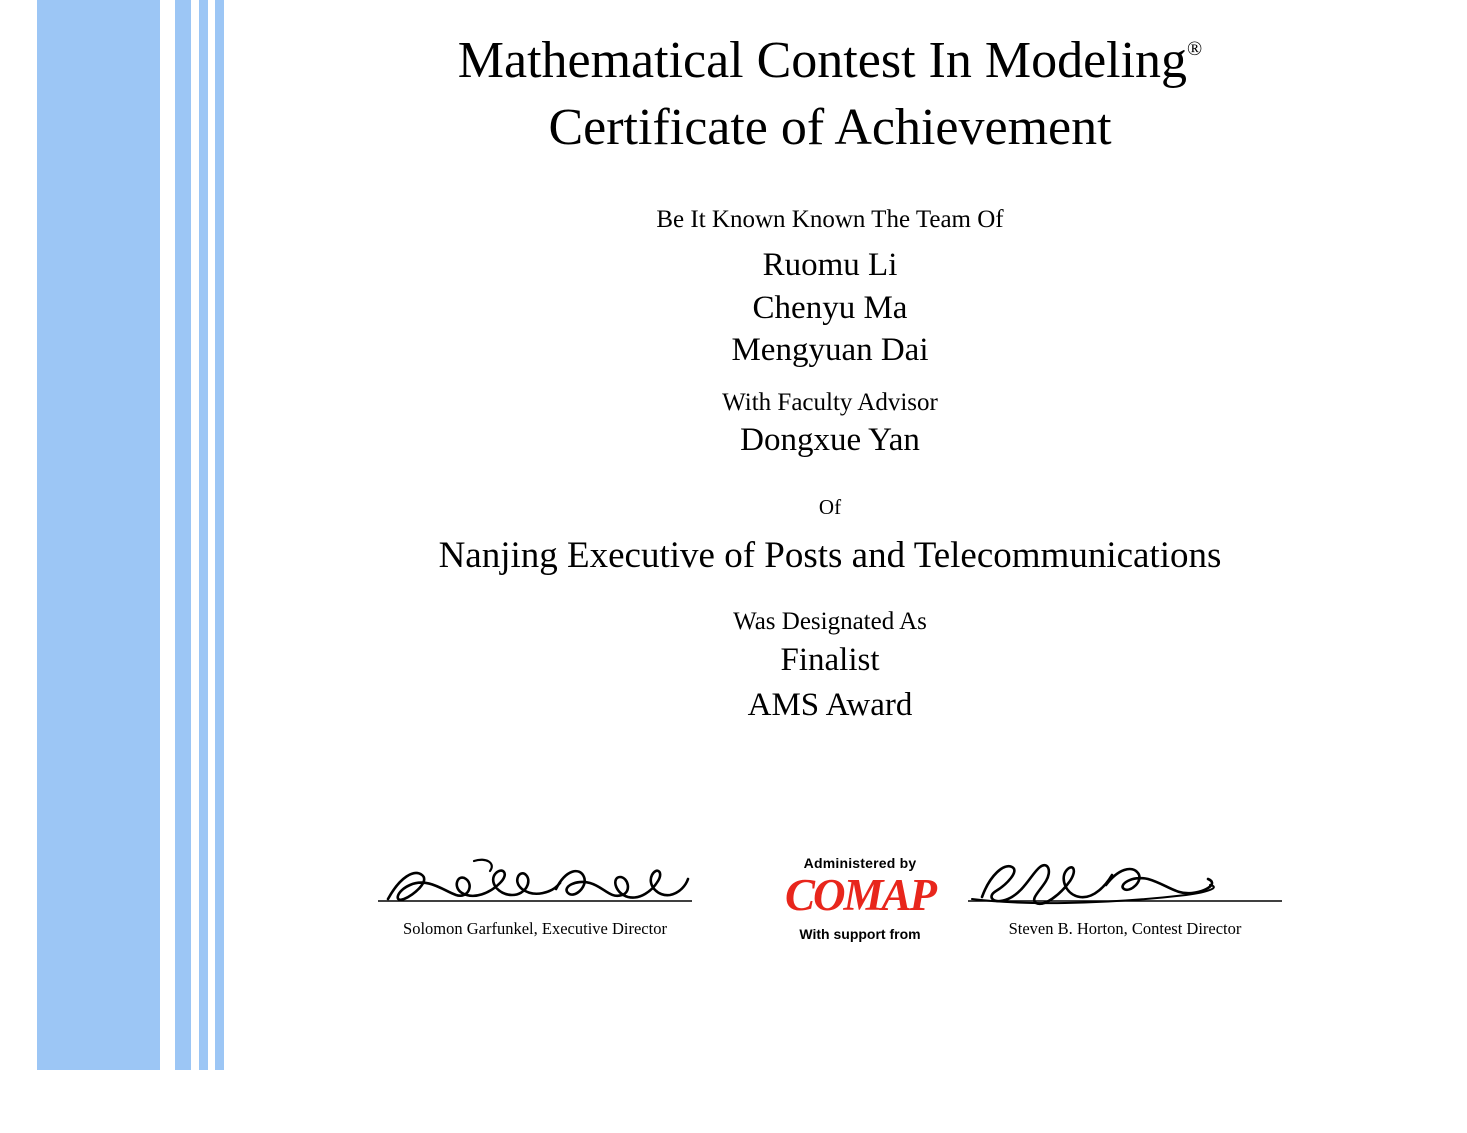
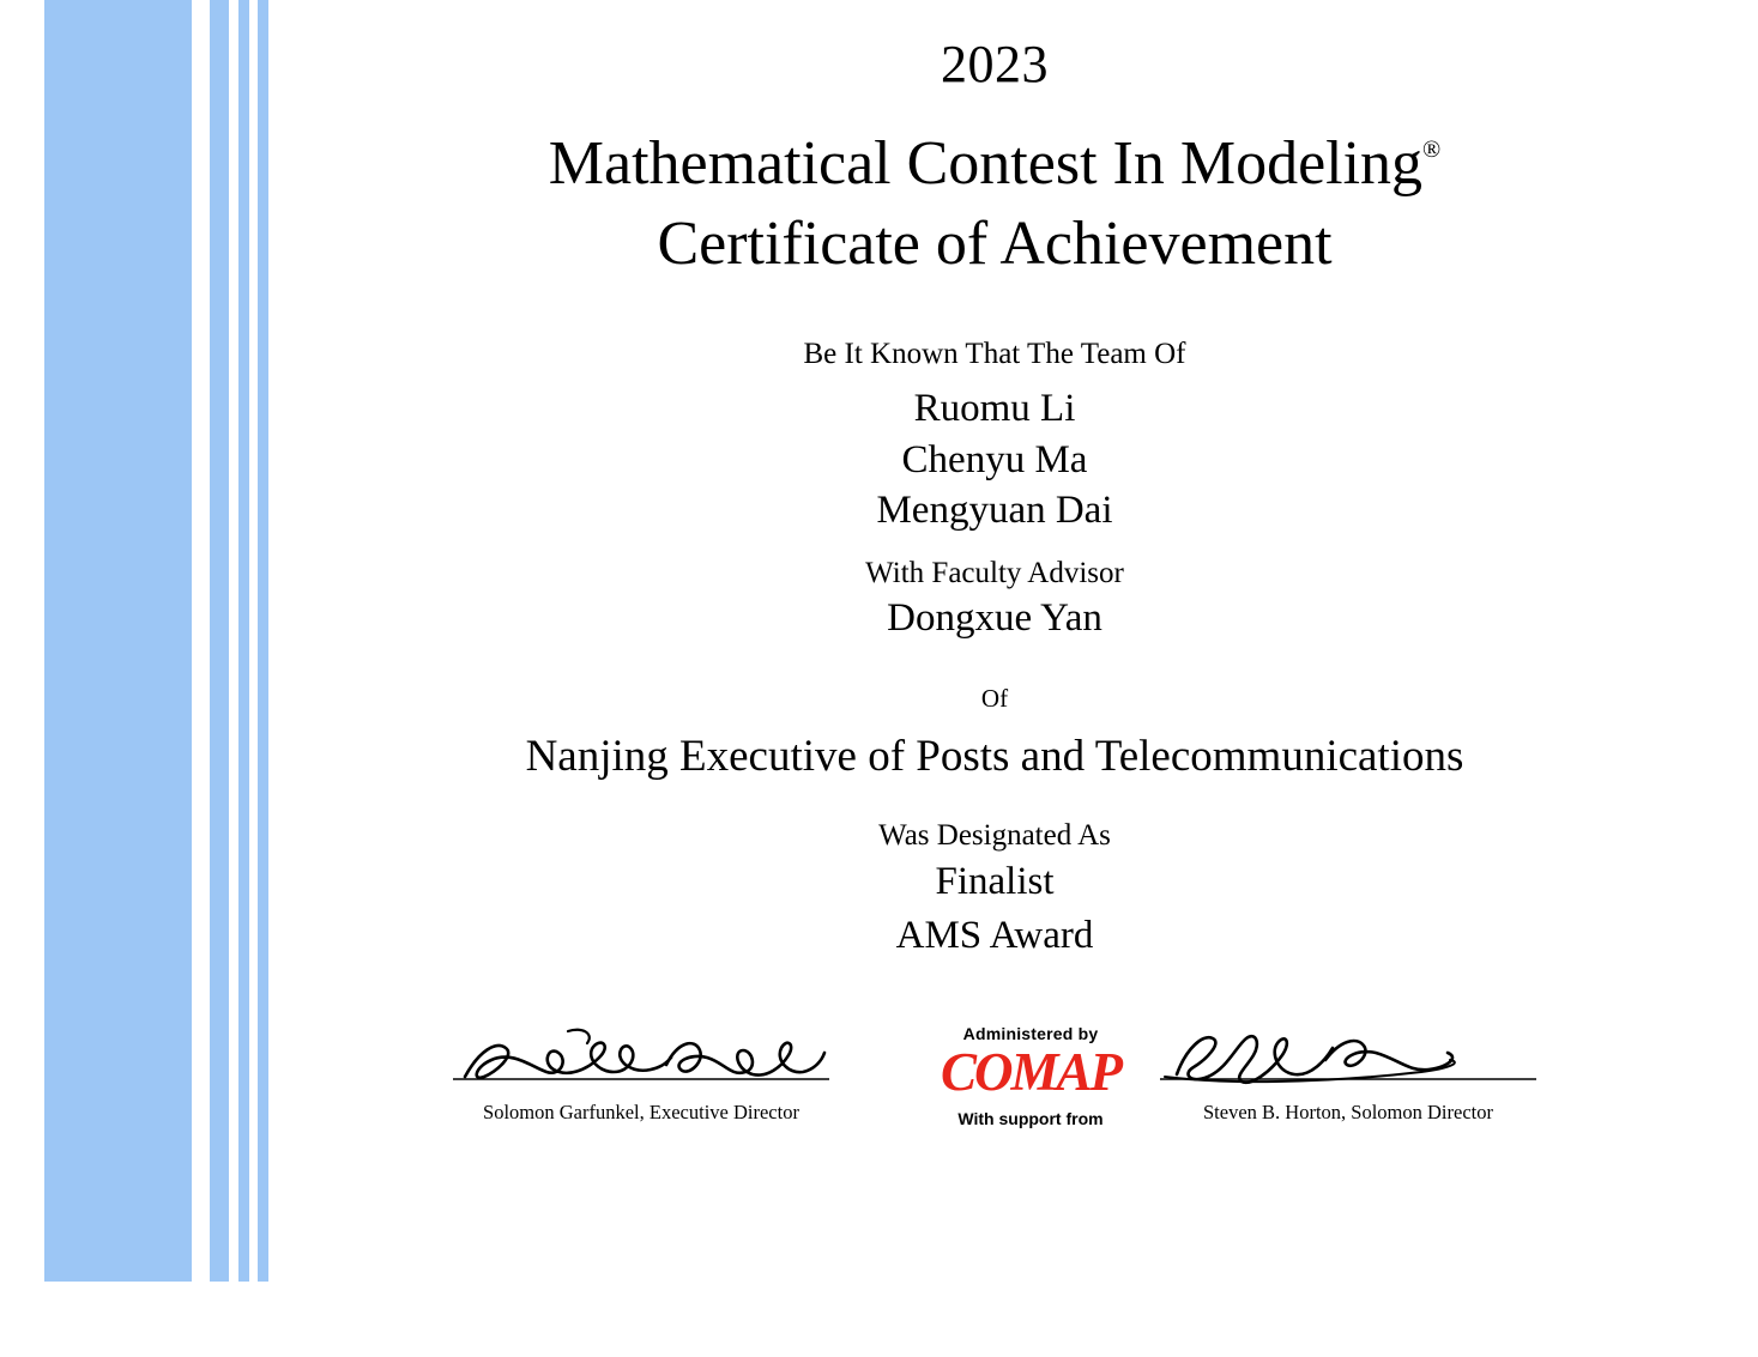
+ 2023
  Mathematical Contest In Modeling®
  Certificate of Achievement
- Be It Known Known The Team Of
+ Be It Known That The Team Of
  Ruomu Li
  Chenyu Ma
  Mengyuan Dai
  With Faculty Advisor
  Dongxue Yan
  Of
  Nanjing Executive of Posts and Telecommunications
  Was Designated As
  Finalist
  AMS Award
  Solomon Garfunkel, Executive Director
- Steven B. Horton, Contest Director
+ Steven B. Horton, Solomon Director
  Administered by
  COMAP
  With support from
